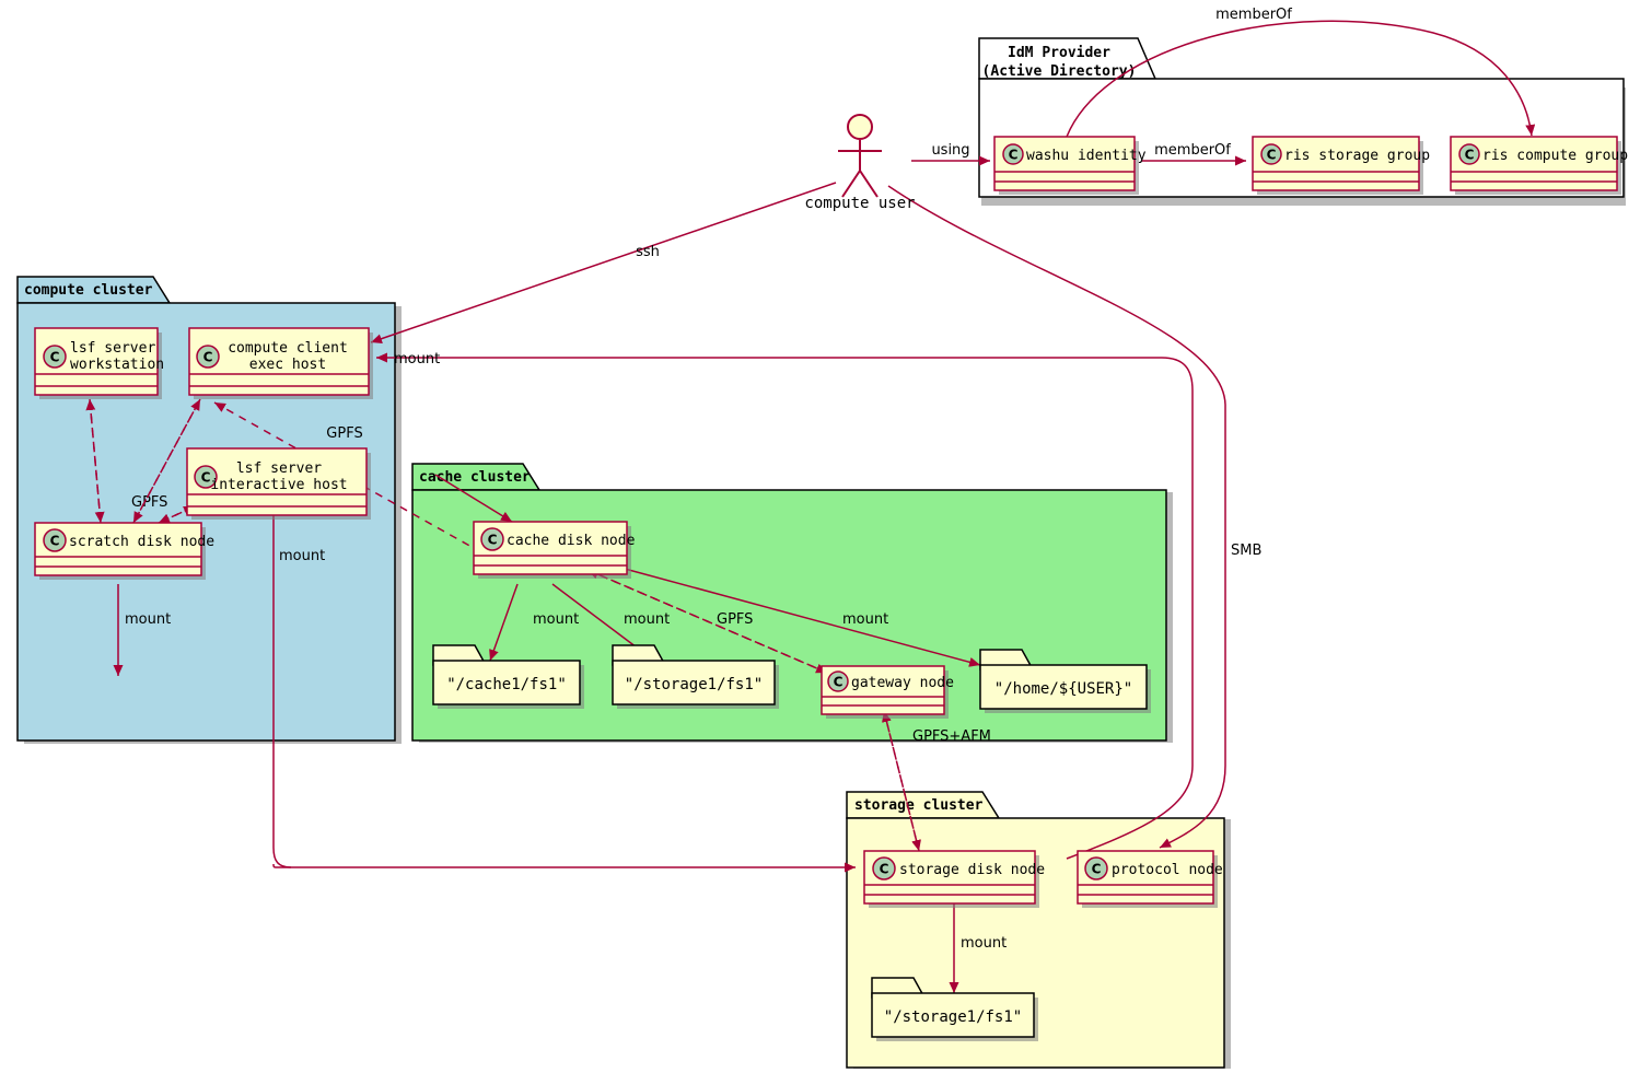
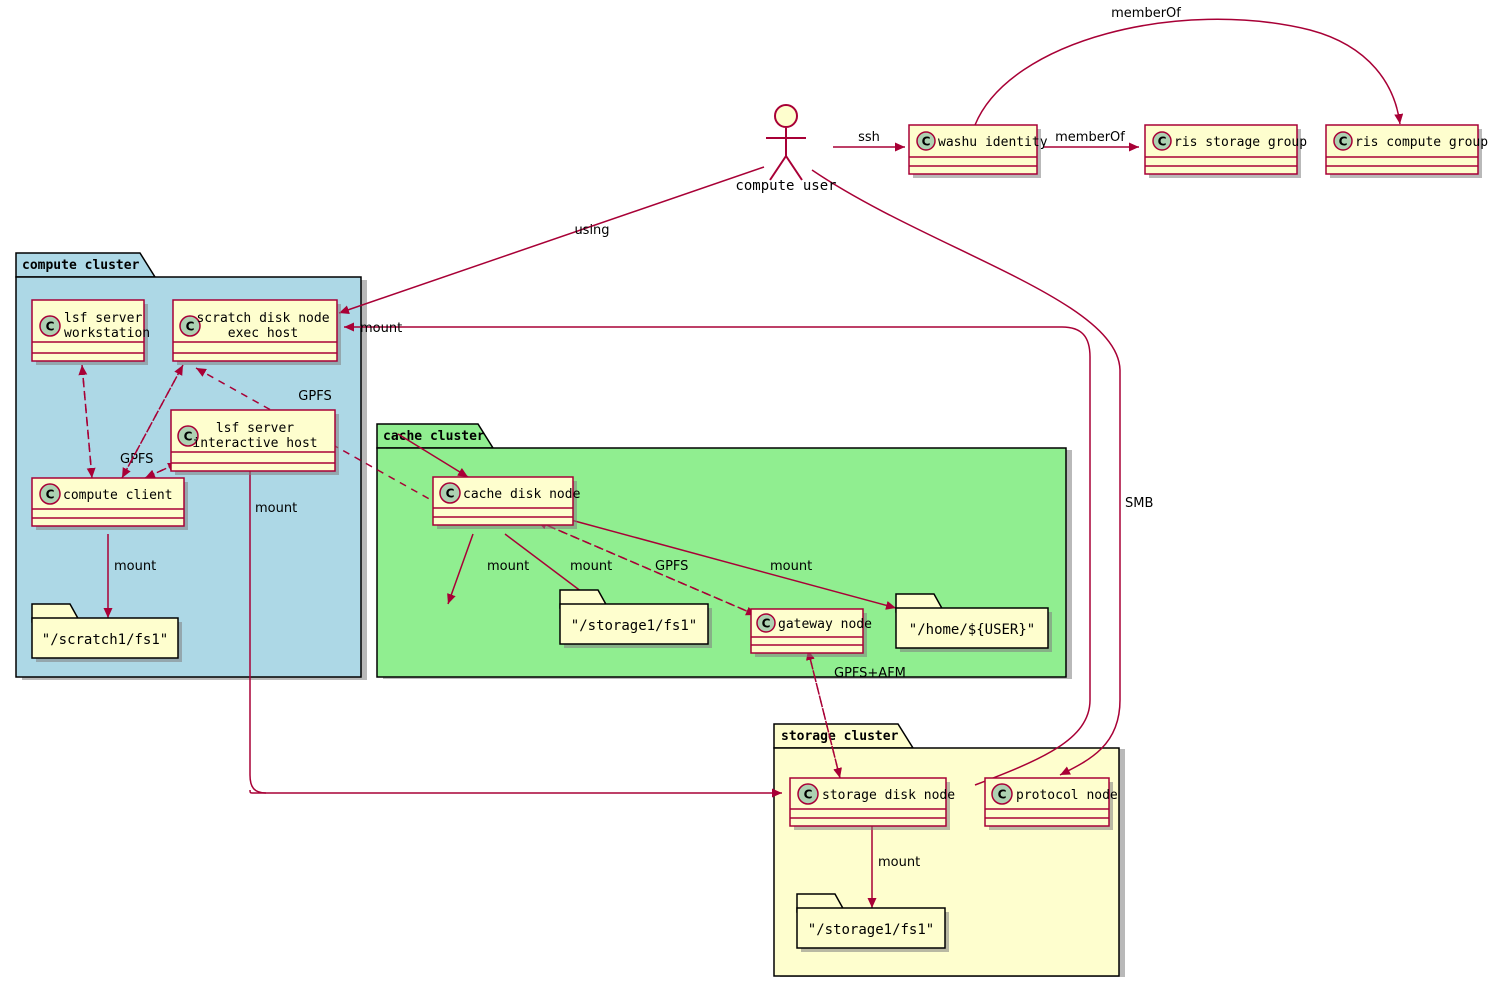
- IdM Provider
- (Active Directory)
  compute cluster
  cahe cluster
  storage cluster
  memberOf
- using
+ ssh
  memberOf
- ssh
+ using
  SMB
  mount
  mount
  GPFS
  GPFS
  mount
  mount
  mount
  GPFS
  mount
  GPFS+AFM
  mount
  compute user
  C
  washu identity
  C
  ris storage group
  C
  ris compute group
  C
  lsf server
  workstation
  C
- compute client
+ scratch disk node
  exec host
  C
  lsf server
  interactive host
  C
- scratch disk node
+ compute client
+ "/scratch1/fs1"
  C
  cache disk node
  C
  gateway node
- "/cache1/fs1"
  "/storage1/fs1"
  "/home/${USER}"
  C
  storage disk node
  C
  protocol node
  "/storage1/fs1"
